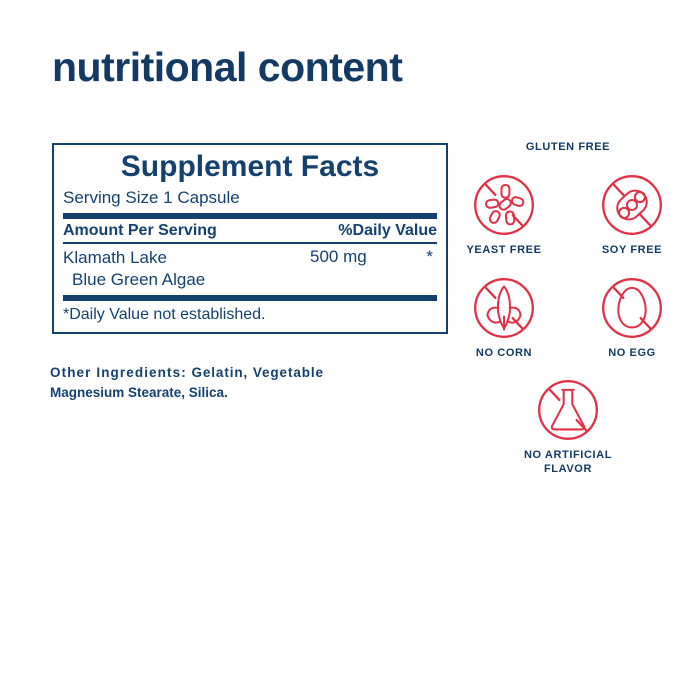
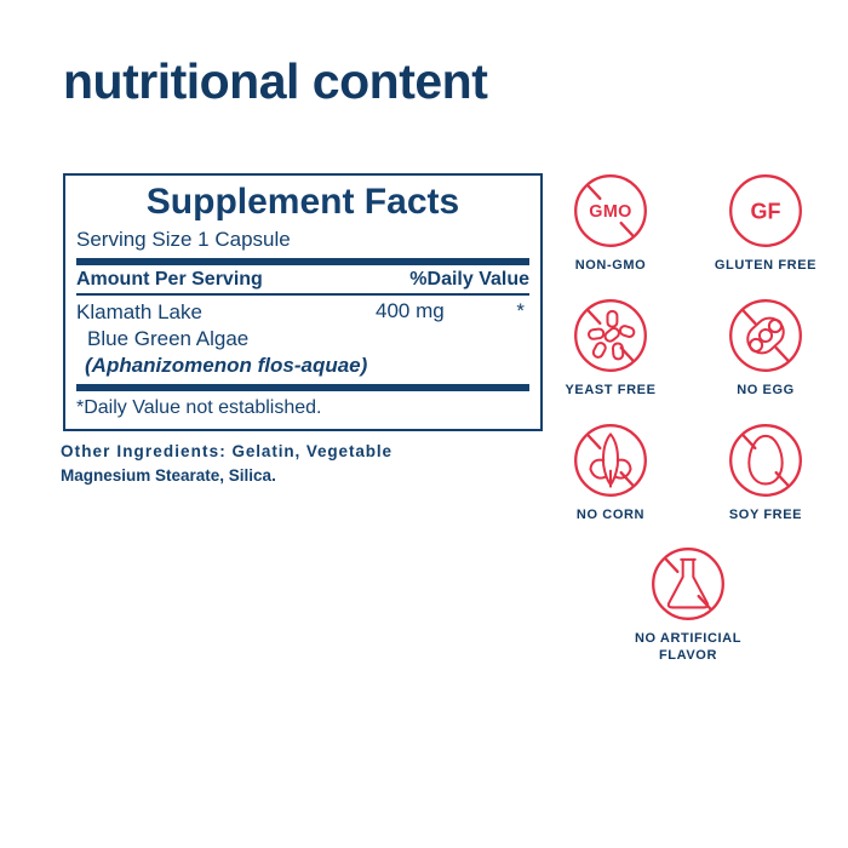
  nutritional content
  Supplement Facts
  Serving Size 1 Capsule
  Amount Per Serving
  %Daily Value
  Klamath Lake
  Blue Green Algae
+ (Aphanizomenon flos-aquae)
- 500 mg
+ 400 mg
  *
  *Daily Value not established.
  Other Ingredients: Gelatin, Vegetable
  Magnesium Stearate, Silica.
+ GMO
+ NON-GMO
+ GF
  GLUTEN FREE
  YEAST FREE
- SOY FREE
+ NO EGG
  NO CORN
- NO EGG
+ SOY FREE
  NO ARTIFICIAL
  FLAVOR
